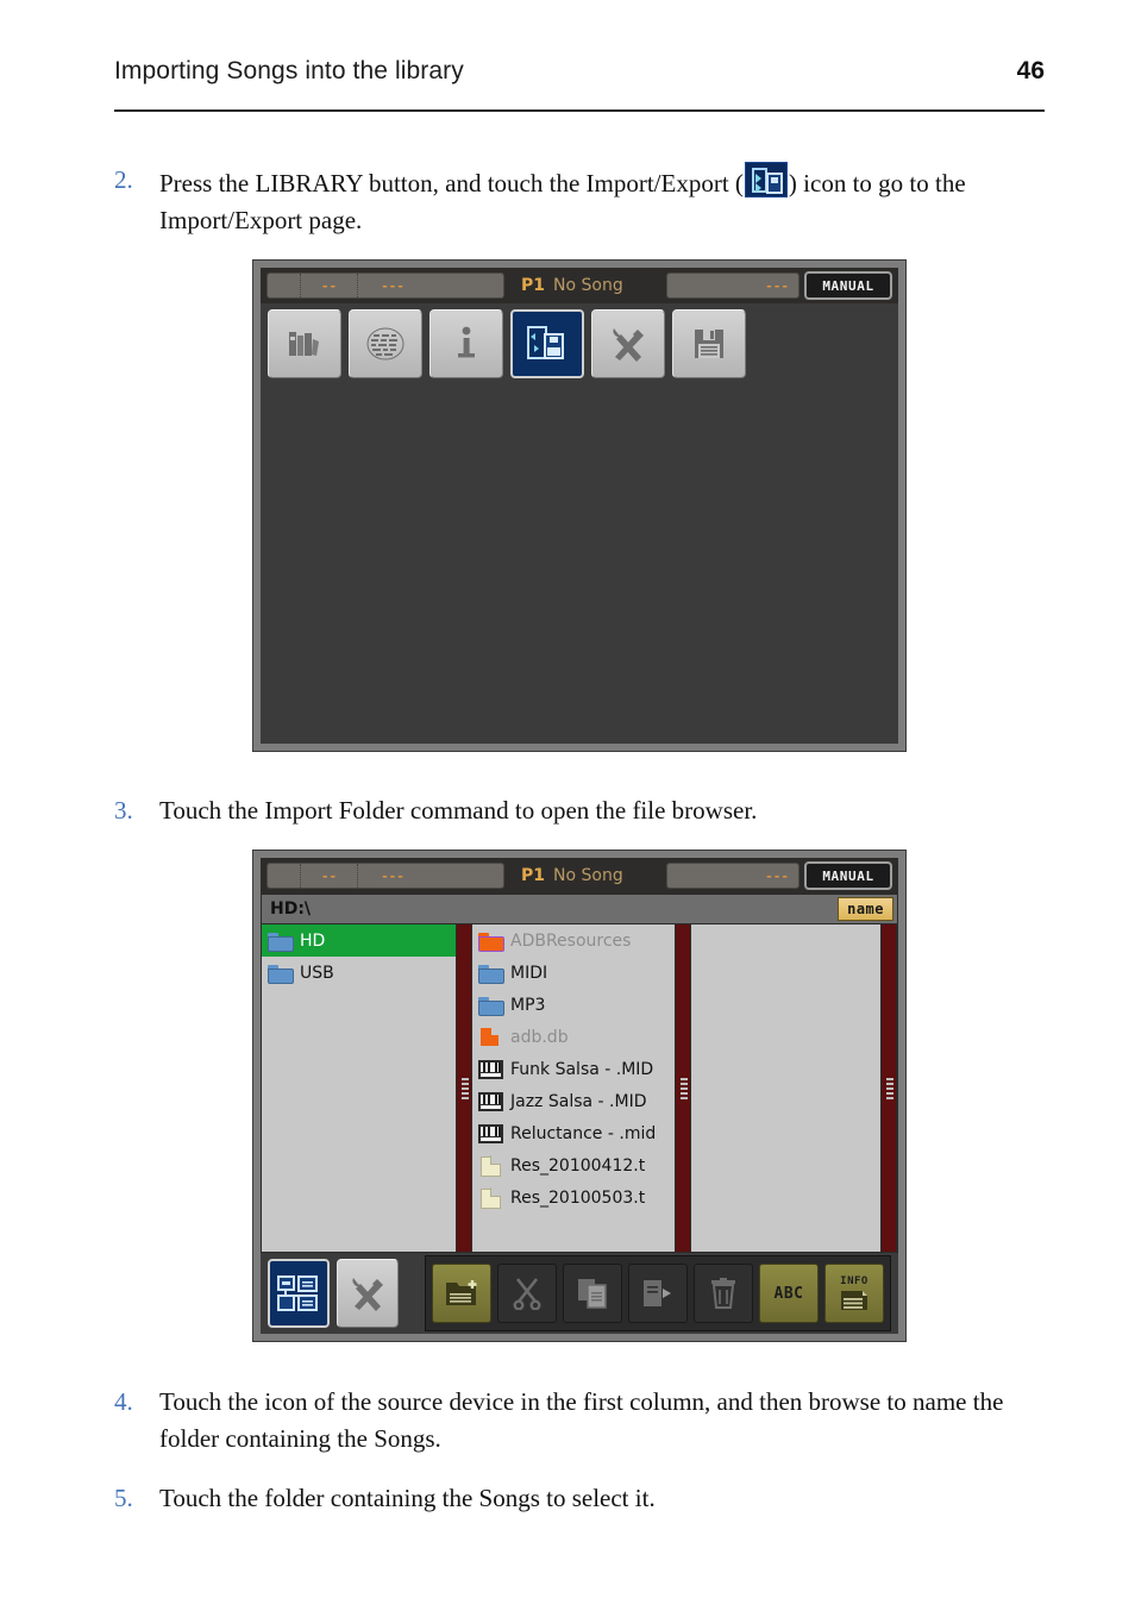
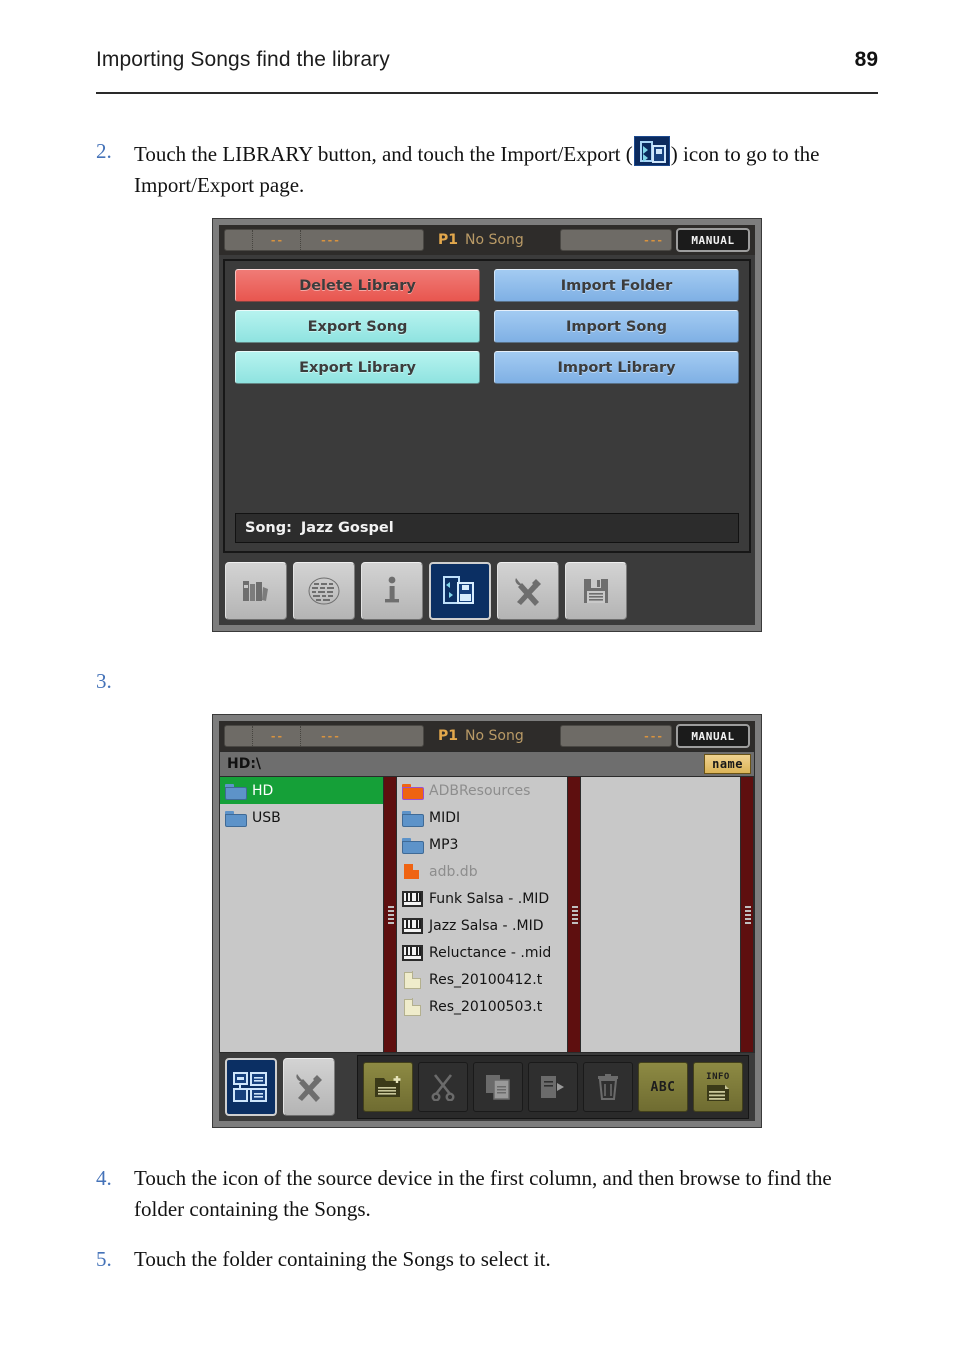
- Importing Songs into the library
+ Importing Songs find the library
- 46
+ 89
  2.
- Press the LIBRARY button, and touch the Import/Export ( ) icon to go to the Import/Export page.
+ Touch the LIBRARY button, and touch the Import/Export ( ) icon to go to the Import/Export page.
  --
  ---
  P1
  No Song
  ---
  MANUAL
+ Delete Library
+ Import Folder
+ Export Song
+ Import Song
+ Export Library
+ Import Library
+ Song:
+ Jazz Gospel
  3.
- Touch the Import Folder command to open the file browser.
  --
  ---
  P1
  No Song
  ---
  MANUAL
  HD:\
  name
  HD
  USB
  ADBResources
  MIDI
  MP3
  adb.db
  Funk Salsa - .MID
  Jazz Salsa - .MID
  Reluctance - .mid
  Res_20100412.t
  Res_20100503.t
  ABC
  INFO
  4.
- Touch the icon of the source device in the first column, and then browse to name the folder containing the Songs.
+ Touch the icon of the source device in the first column, and then browse to find the folder containing the Songs.
  5.
  Touch the folder containing the Songs to select it.
